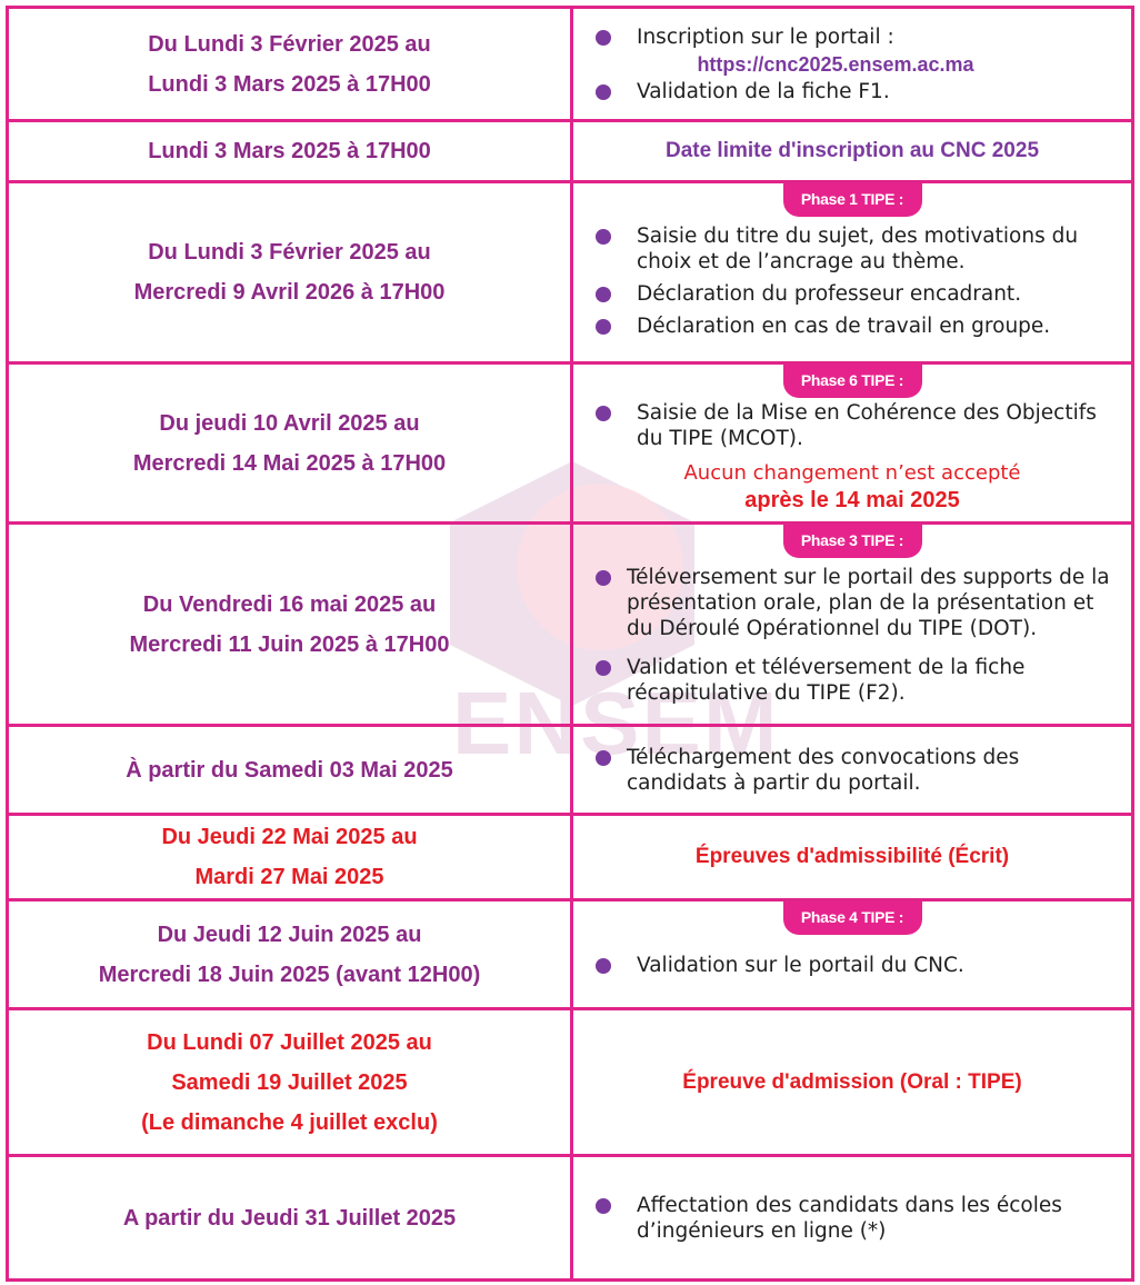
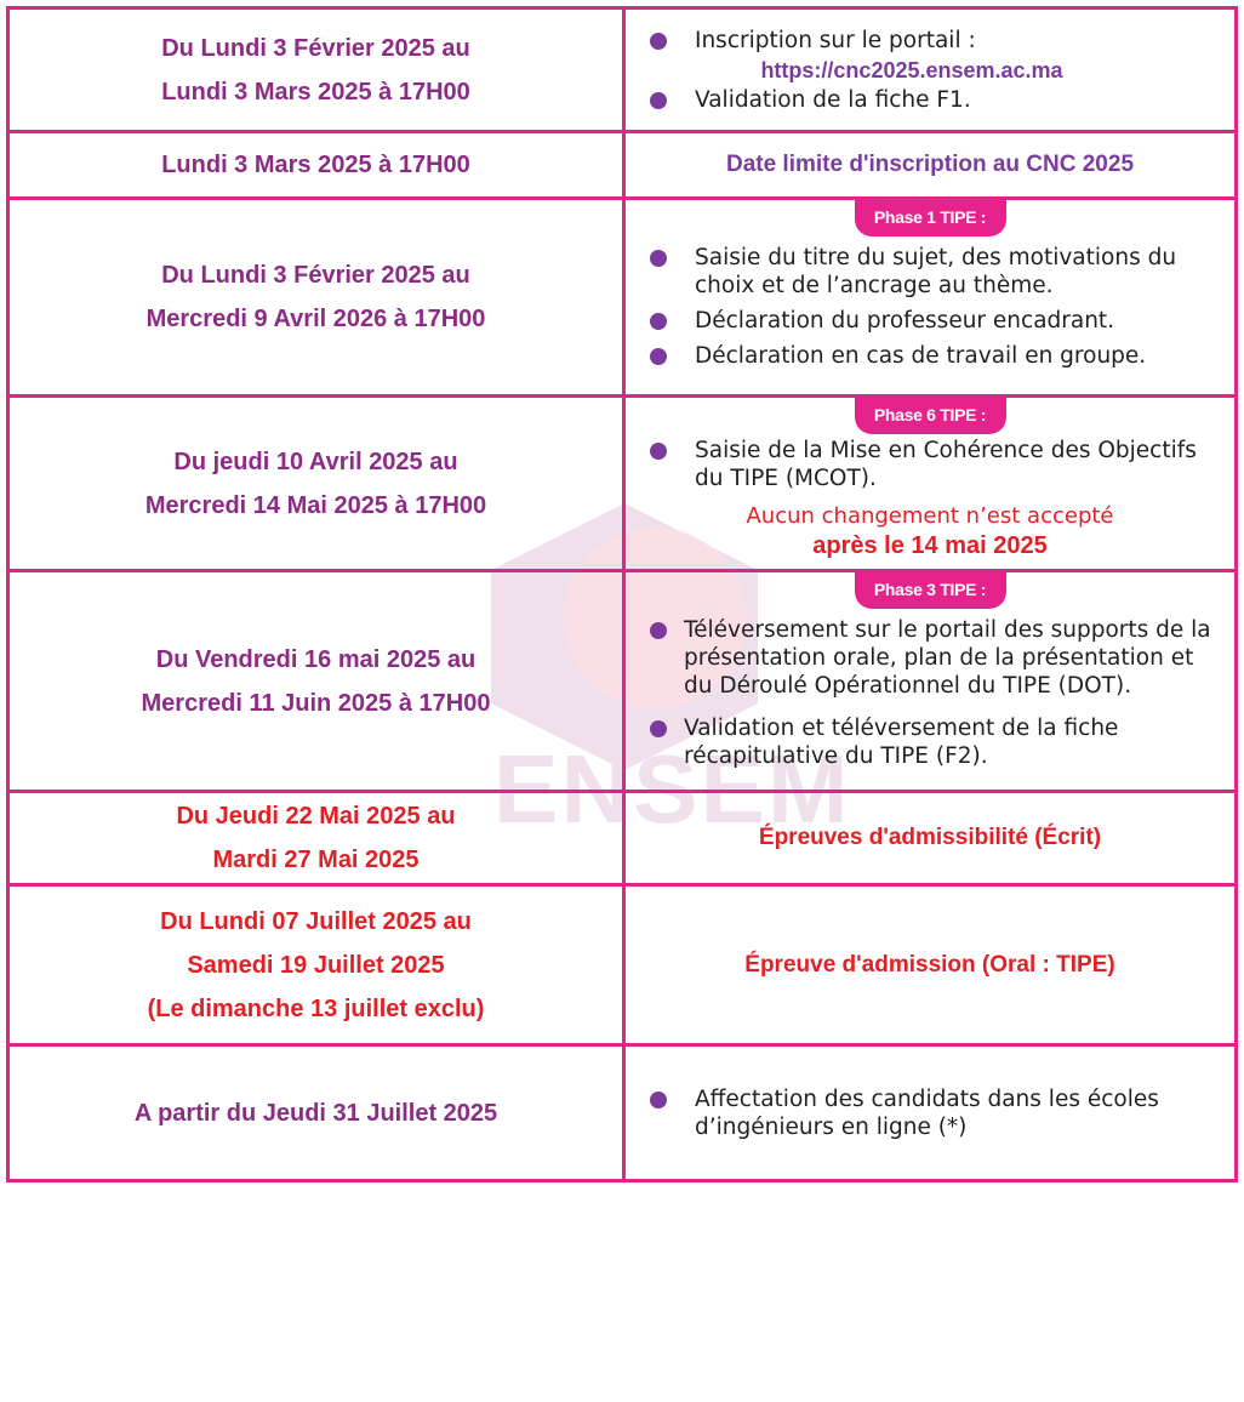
  ENSEM
  Du Lundi 3 Février 2025 au Lundi 3 Mars 2025 à 17H00	Inscription sur le portail : https://cnc2025.ensem.ac.ma Validation de la fiche F1.
  Lundi 3 Mars 2025 à 17H00	Date limite d'inscription au CNC 2025
  Du Lundi 3 Février 2025 au Mercredi 9 Avril 2026 à 17H00	Phase 1 TIPE : Saisie du titre du sujet, des motivations du choix et de l’ancrage au thème. Déclaration du professeur encadrant. Déclaration en cas de travail en groupe.
  Du jeudi 10 Avril 2025 au Mercredi 14 Mai 2025 à 17H00	Phase 6 TIPE : Saisie de la Mise en Cohérence des Objectifs du TIPE (MCOT). Aucun changement n’est accepté après le 14 mai 2025
  Du Vendredi 16 mai 2025 au Mercredi 11 Juin 2025 à 17H00	Phase 3 TIPE : Téléversement sur le portail des supports de la présentation orale, plan de la présentation et du Déroulé Opérationnel du TIPE (DOT). Validation et téléversement de la fiche récapitulative du TIPE (F2).
- À partir du Samedi 03 Mai 2025	Téléchargement des convocations des candidats à partir du portail.
  Du Jeudi 22 Mai 2025 au Mardi 27 Mai 2025	Épreuves d'admissibilité (Écrit)
- Du Jeudi 12 Juin 2025 au Mercredi 18 Juin 2025 (avant 12H00)	Phase 4 TIPE : Validation sur le portail du CNC.
- Du Lundi 07 Juillet 2025 au Samedi 19 Juillet 2025 (Le dimanche 4 juillet exclu)	Épreuve d'admission (Oral : TIPE)
+ Du Lundi 07 Juillet 2025 au Samedi 19 Juillet 2025 (Le dimanche 13 juillet exclu)	Épreuve d'admission (Oral : TIPE)
  A partir du Jeudi 31 Juillet 2025	Affectation des candidats dans les écoles d’ingénieurs en ligne (*)
